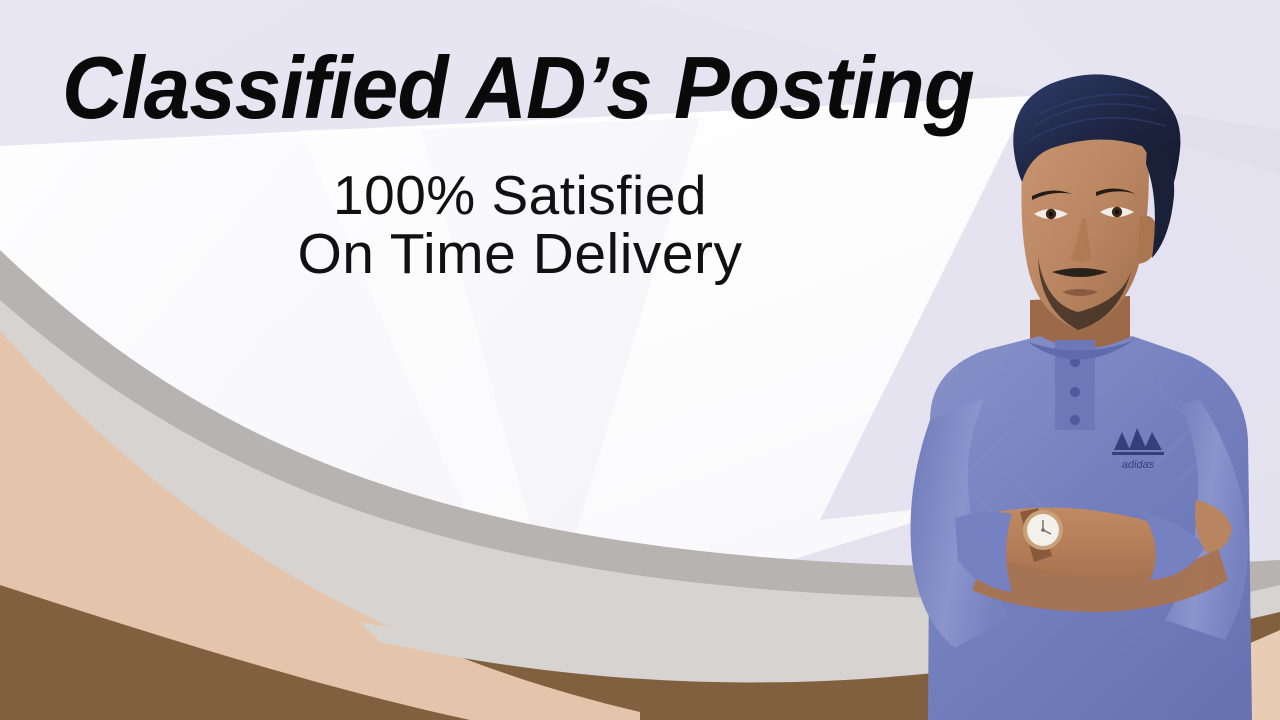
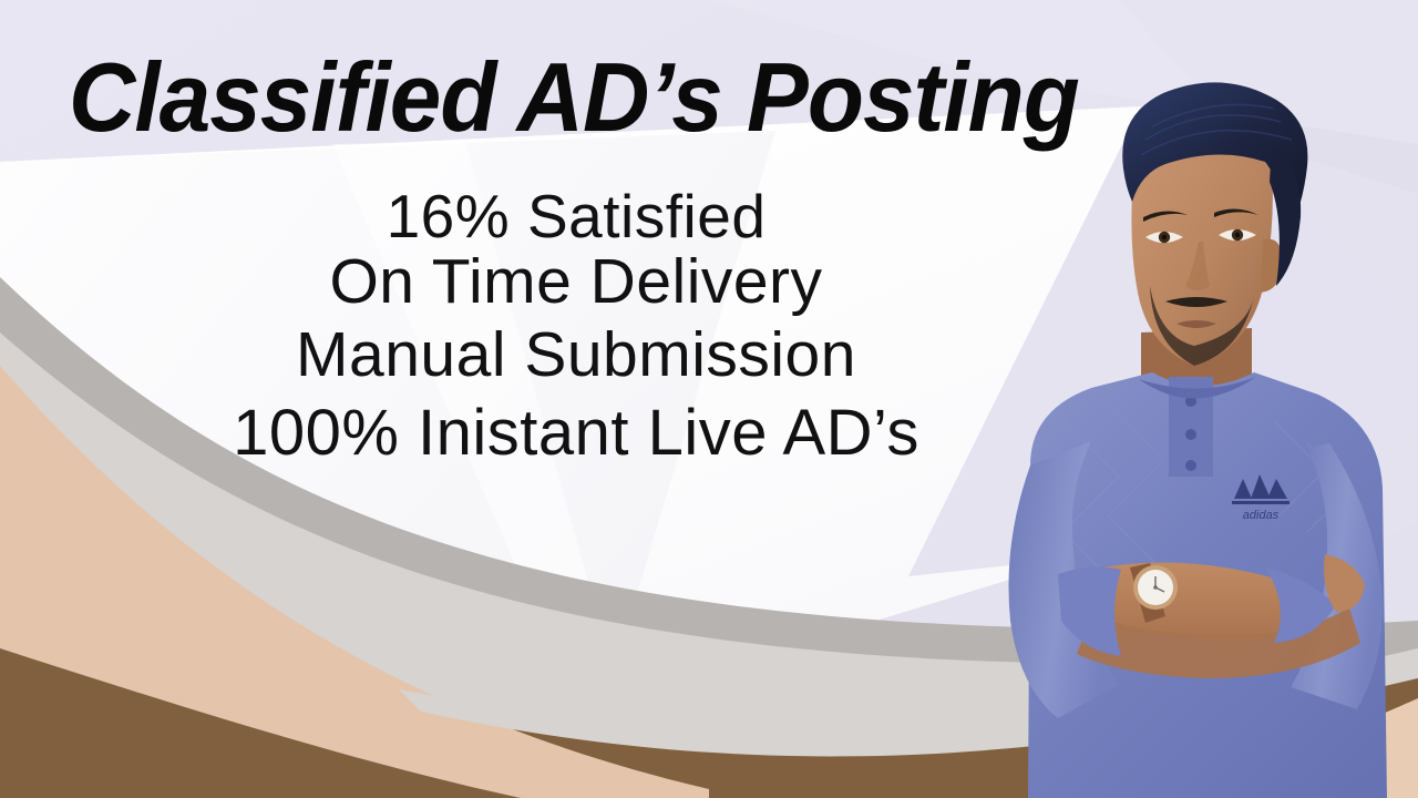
  adidas
  Classified AD’s Posting
- 100% Satisfied
+ 16% Satisfied
  On Time Delivery
+ Manual Submission
+ 100% Inistant Live AD’s
